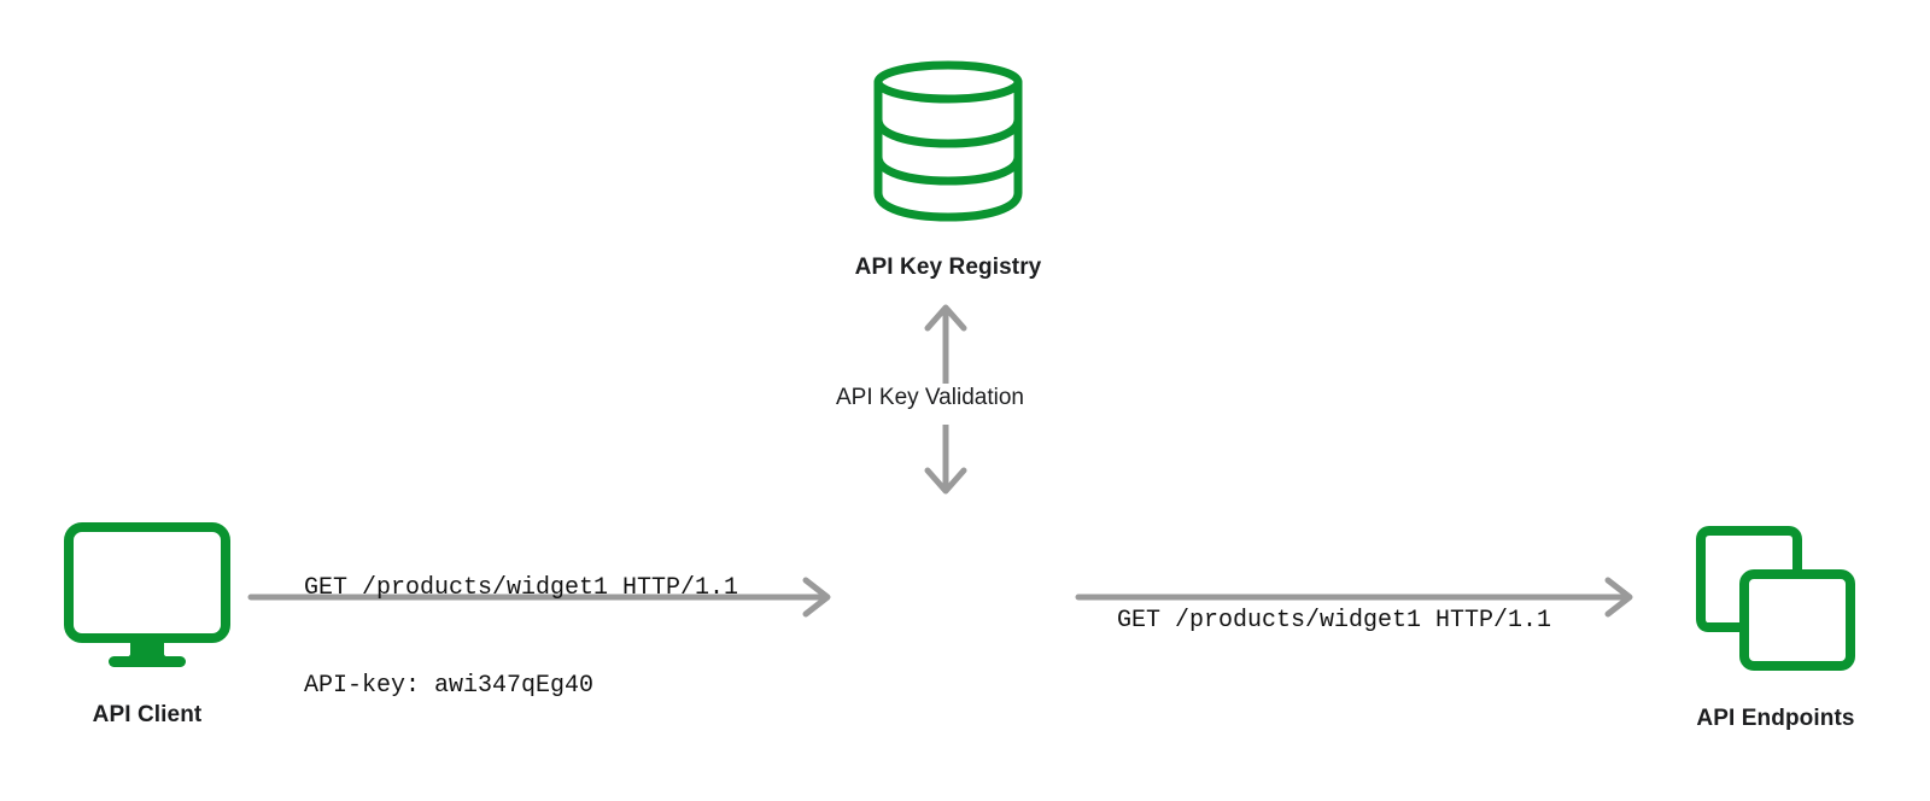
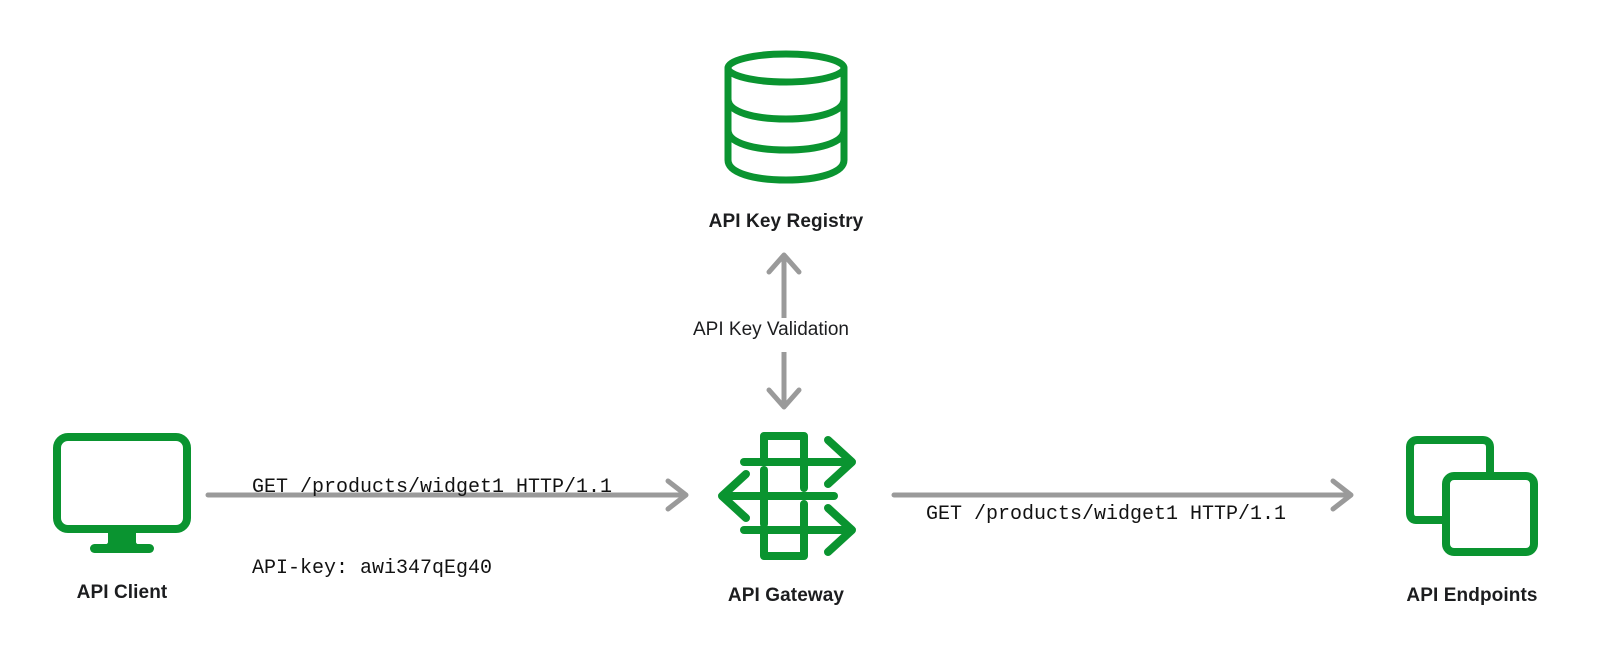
  API Key Registry
  API Key Validation
  API Client
  GET /products/widget1 HTTP/1.1
  API-key: awi347qEg40
+ API Gateway
  GET /products/widget1 HTTP/1.1
  API Endpoints
